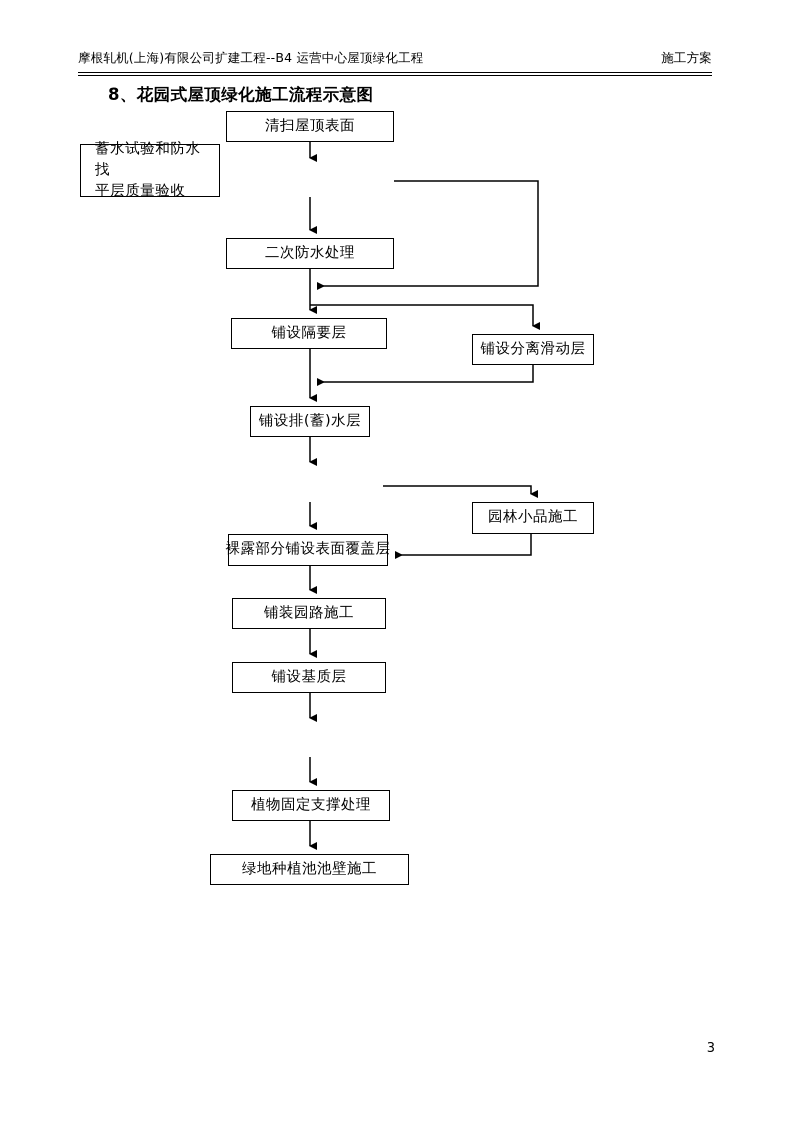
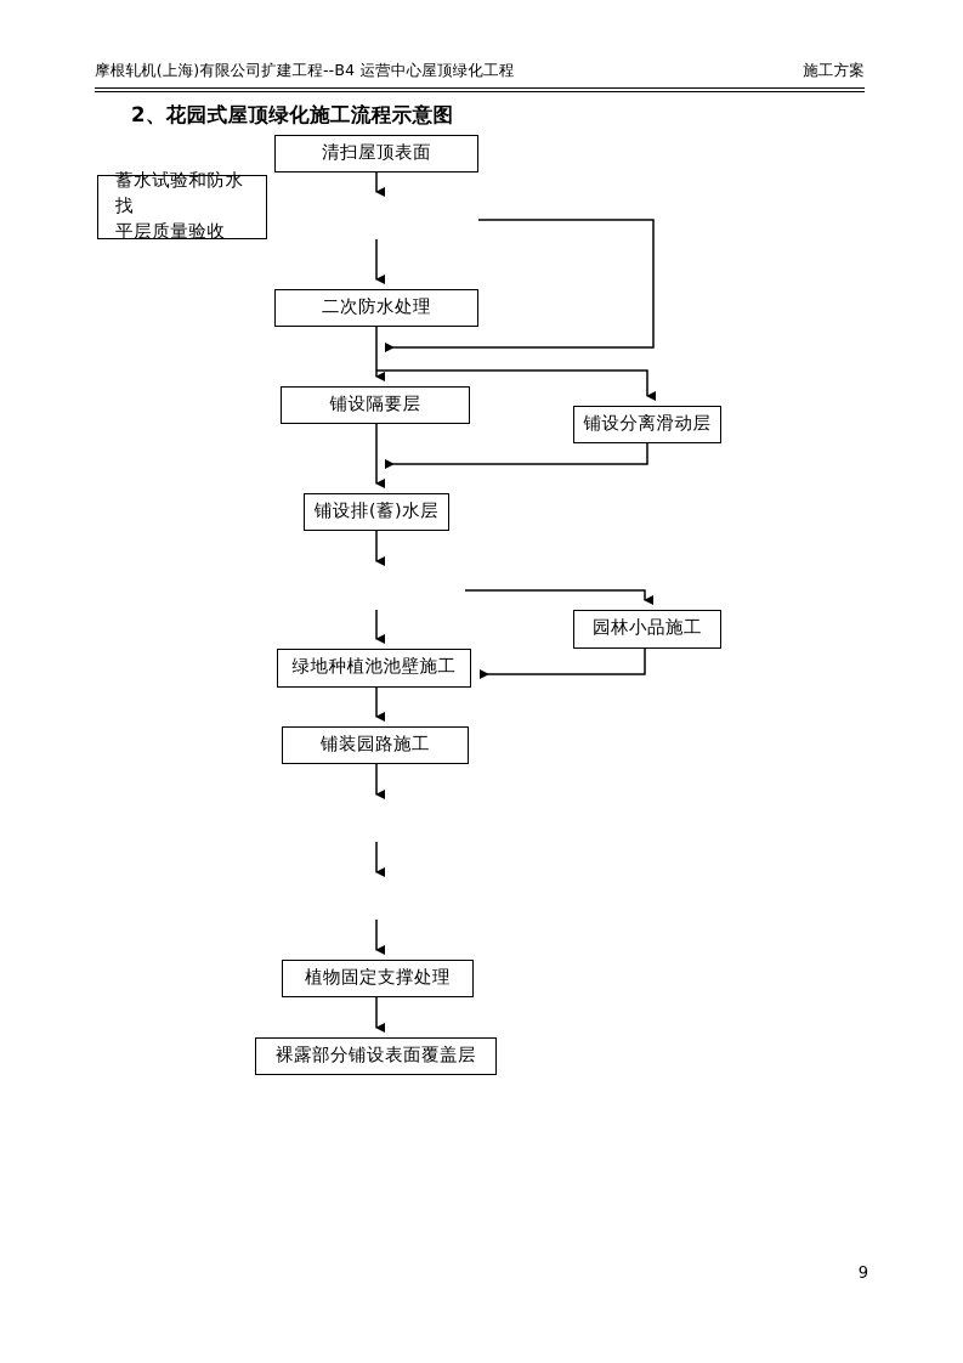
  摩根轧机(上海)有限公司扩建工程--B4 运营中心屋顶绿化工程
  施工方案
- 8、花园式屋顶绿化施工流程示意图
+ 2、花园式屋顶绿化施工流程示意图
  清扫屋顶表面
  蓄水试验和防水找
  平层质量验收
  二次防水处理
  铺设隔要层
  铺设分离滑动层
  铺设排(蓄)水层
  园林小品施工
- 裸露部分铺设表面覆盖层
+ 绿地种植池池壁施工
  铺装园路施工
- 铺设基质层
  植物固定支撑处理
- 绿地种植池池壁施工
+ 裸露部分铺设表面覆盖层
- 3
+ 9
